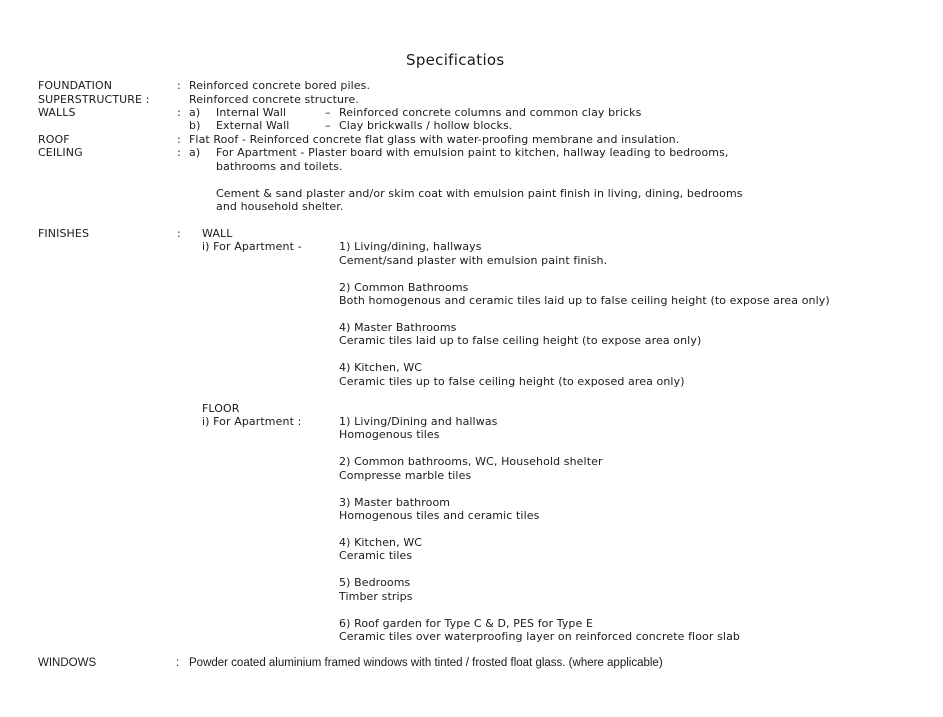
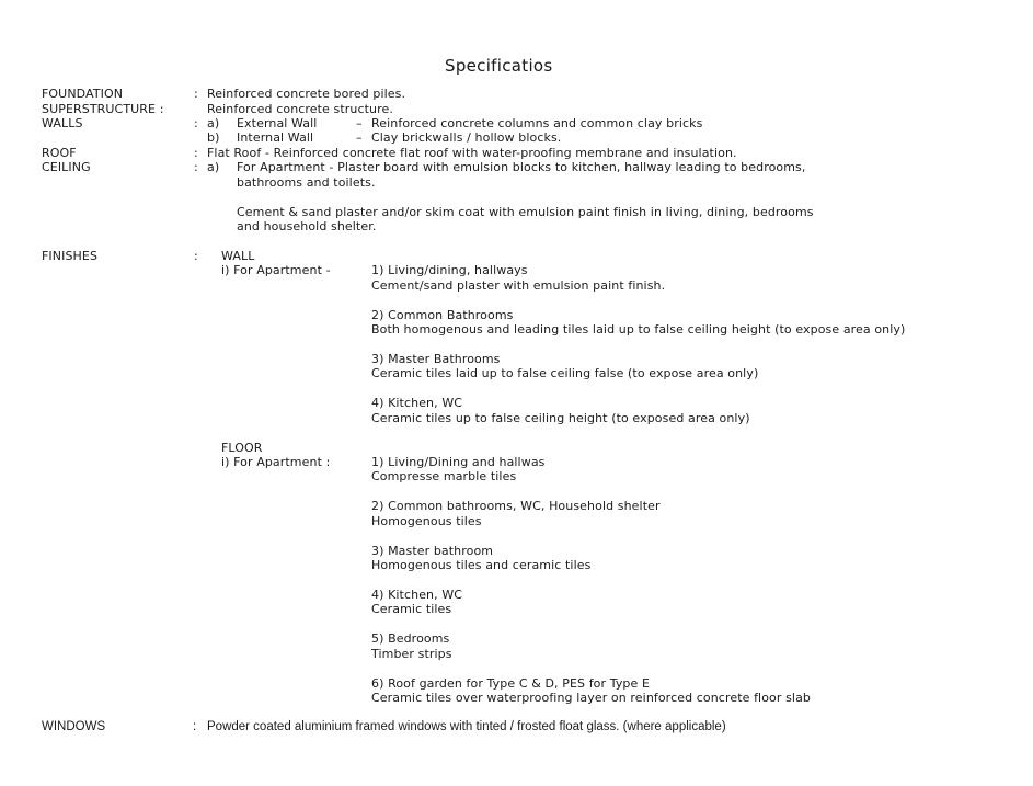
  Specificatios
  FOUNDATION
  :
  Reinforced concrete bored piles.
  SUPERSTRUCTURE :
  Reinforced concrete structure.
  WALLS
  :
  a)
- Internal Wall
+ External Wall
  –
  Reinforced concrete columns and common clay bricks
  b)
- External Wall
+ Internal Wall
  –
  Clay brickwalls / hollow blocks.
  ROOF
  :
- Flat Roof - Reinforced concrete flat glass with water-proofing membrane and insulation.
+ Flat Roof - Reinforced concrete flat roof with water-proofing membrane and insulation.
  CEILING
  :
  a)
- For Apartment - Plaster board with emulsion paint to kitchen, hallway leading to bedrooms,
+ For Apartment - Plaster board with emulsion blocks to kitchen, hallway leading to bedrooms,
  bathrooms and toilets.
  Cement & sand plaster and/or skim coat with emulsion paint finish in living, dining, bedrooms
  and household shelter.
  FINISHES
  :
  WALL
  i) For Apartment -
  1) Living/dining, hallways
  Cement/sand plaster with emulsion paint finish.
  2) Common Bathrooms
- Both homogenous and ceramic tiles laid up to false ceiling height (to expose area only)
+ Both homogenous and leading tiles laid up to false ceiling height (to expose area only)
- 4) Master Bathrooms
+ 3) Master Bathrooms
- Ceramic tiles laid up to false ceiling height (to expose area only)
+ Ceramic tiles laid up to false ceiling false (to expose area only)
  4) Kitchen, WC
  Ceramic tiles up to false ceiling height (to exposed area only)
  FLOOR
  i) For Apartment :
  1) Living/Dining and hallwas
- Homogenous tiles
+ Compresse marble tiles
  2) Common bathrooms, WC, Household shelter
- Compresse marble tiles
+ Homogenous tiles
  3) Master bathroom
  Homogenous tiles and ceramic tiles
  4) Kitchen, WC
  Ceramic tiles
  5) Bedrooms
  Timber strips
  6) Roof garden for Type C & D, PES for Type E
  Ceramic tiles over waterproofing layer on reinforced concrete floor slab
  WINDOWS
  :
  Powder coated aluminium framed windows with tinted / frosted float glass. (where applicable)
